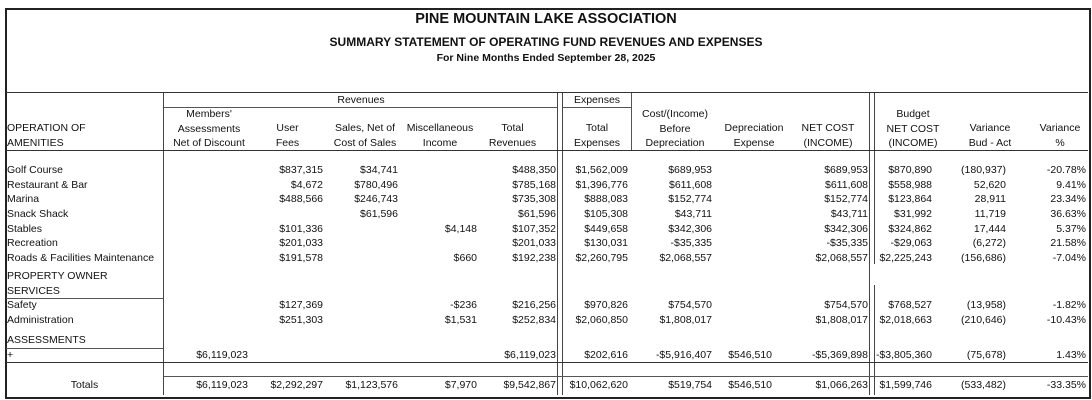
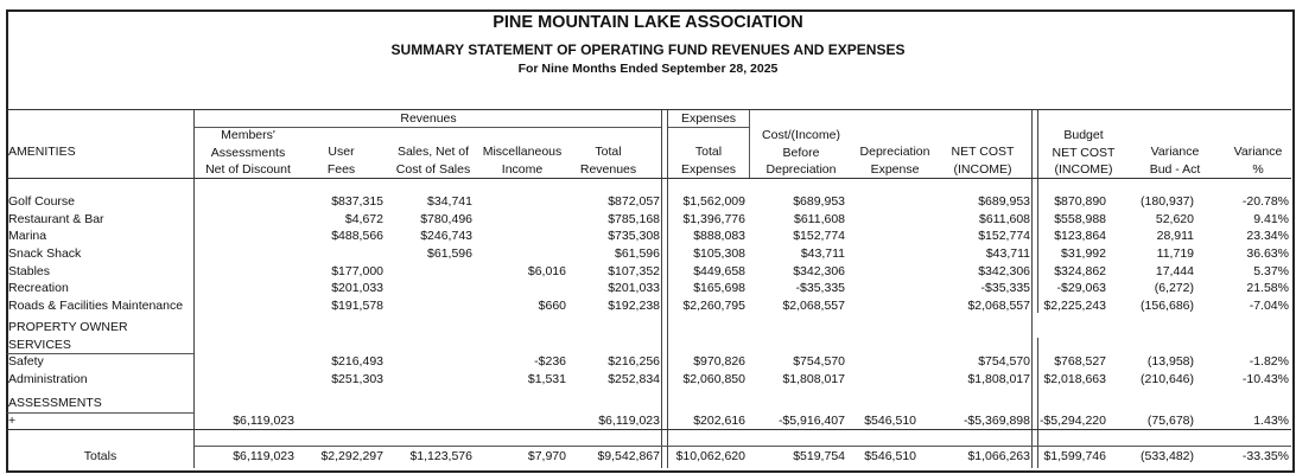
  PINE MOUNTAIN LAKE ASSOCIATION
  SUMMARY STATEMENT OF OPERATING FUND REVENUES AND EXPENSES
  For Nine Months Ended September 28, 2025
  Revenues
  Expenses
- OPERATION OF
  AMENITIES
  Members'
  Assessments
  Net of Discount
  User
  Fees
  Sales, Net of
  Cost of Sales
  Miscellaneous
  Income
  Total
  Revenues
  Total
  Expenses
  Cost/(Income)
  Before
  Depreciation
  Depreciation
  Expense
  NET COST
  (INCOME)
  Budget
  NET COST
  (INCOME)
  Variance
  Bud - Act
  Variance
  %
  PROPERTY OWNER
  SERVICES
  ASSESSMENTS
  Golf Course
  $837,315
  $34,741
- $488,350
+ $872,057
  $1,562,009
  $689,953
  $689,953
  $870,890
  (180,937)
  -20.78%
  Restaurant & Bar
  $4,672
  $780,496
  $785,168
  $1,396,776
  $611,608
  $611,608
  $558,988
  52,620
  9.41%
  Marina
  $488,566
  $246,743
  $735,308
  $888,083
  $152,774
  $152,774
  $123,864
  28,911
  23.34%
  Snack Shack
  $61,596
  $61,596
  $105,308
  $43,711
  $43,711
  $31,992
  11,719
  36.63%
  Stables
- $101,336
+ $177,000
- $4,148
+ $6,016
  $107,352
  $449,658
  $342,306
  $342,306
  $324,862
  17,444
  5.37%
  Recreation
  $201,033
  $201,033
- $130,031
+ $165,698
  -$35,335
  -$35,335
  -$29,063
  (6,272)
  21.58%
  Roads & Facilities Maintenance
  $191,578
  $660
  $192,238
  $2,260,795
  $2,068,557
  $2,068,557
  $2,225,243
  (156,686)
  -7.04%
  Safety
- $127,369
+ $216,493
  -$236
  $216,256
  $970,826
  $754,570
  $754,570
  $768,527
  (13,958)
  -1.82%
  Administration
  $251,303
  $1,531
  $252,834
  $2,060,850
  $1,808,017
  $1,808,017
  $2,018,663
  (210,646)
  -10.43%
  +
  $6,119,023
  $6,119,023
  $202,616
  -$5,916,407
  $546,510
  -$5,369,898
- -$3,805,360
+ -$5,294,220
  (75,678)
  1.43%
  Totals
  $6,119,023
  $2,292,297
  $1,123,576
  $7,970
  $9,542,867
  $10,062,620
  $519,754
  $546,510
  $1,066,263
  $1,599,746
  (533,482)
  -33.35%
